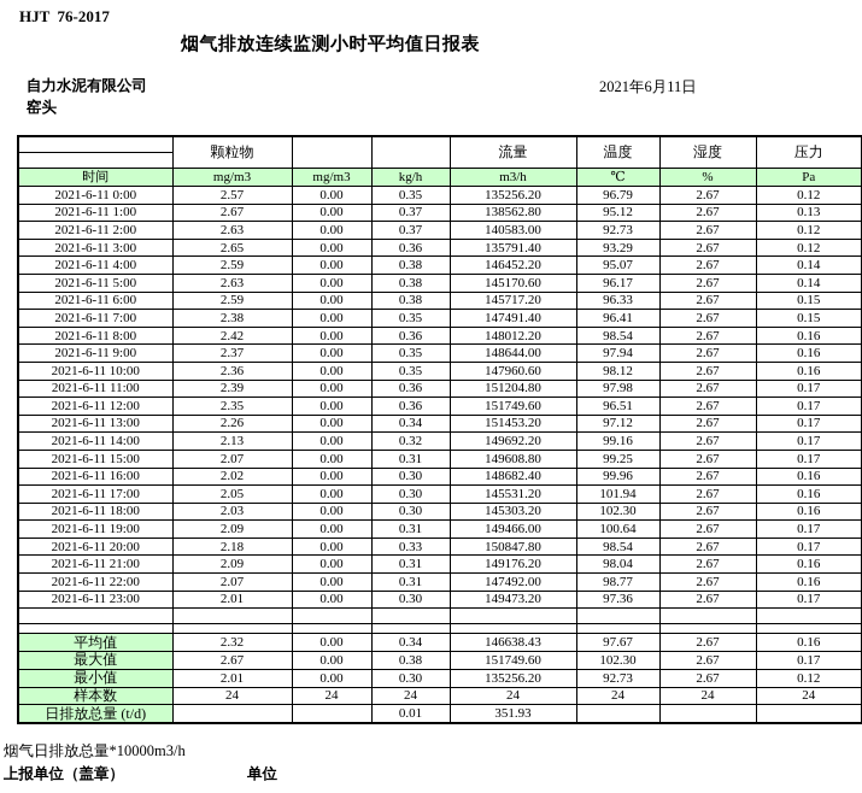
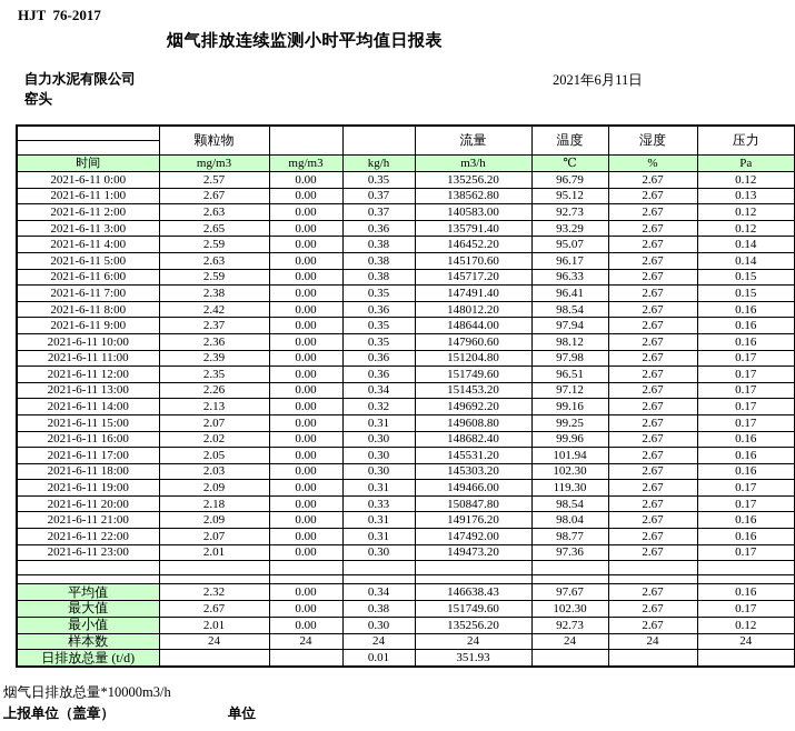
  HJT 76-2017
  烟气排放连续监测小时平均值日报表
  自力水泥有限公司
  窑头
  2021年6月11日
  	颗粒物			流量	温度	湿度	压力
  时间	mg/m3	mg/m3	kg/h	m3/h	℃	%	Pa
  2021-6-11 0:00	2.57	0.00	0.35	135256.20	96.79	2.67	0.12
  2021-6-11 1:00	2.67	0.00	0.37	138562.80	95.12	2.67	0.13
  2021-6-11 2:00	2.63	0.00	0.37	140583.00	92.73	2.67	0.12
  2021-6-11 3:00	2.65	0.00	0.36	135791.40	93.29	2.67	0.12
  2021-6-11 4:00	2.59	0.00	0.38	146452.20	95.07	2.67	0.14
  2021-6-11 5:00	2.63	0.00	0.38	145170.60	96.17	2.67	0.14
  2021-6-11 6:00	2.59	0.00	0.38	145717.20	96.33	2.67	0.15
  2021-6-11 7:00	2.38	0.00	0.35	147491.40	96.41	2.67	0.15
  2021-6-11 8:00	2.42	0.00	0.36	148012.20	98.54	2.67	0.16
  2021-6-11 9:00	2.37	0.00	0.35	148644.00	97.94	2.67	0.16
  2021-6-11 10:00	2.36	0.00	0.35	147960.60	98.12	2.67	0.16
  2021-6-11 11:00	2.39	0.00	0.36	151204.80	97.98	2.67	0.17
  2021-6-11 12:00	2.35	0.00	0.36	151749.60	96.51	2.67	0.17
  2021-6-11 13:00	2.26	0.00	0.34	151453.20	97.12	2.67	0.17
  2021-6-11 14:00	2.13	0.00	0.32	149692.20	99.16	2.67	0.17
  2021-6-11 15:00	2.07	0.00	0.31	149608.80	99.25	2.67	0.17
  2021-6-11 16:00	2.02	0.00	0.30	148682.40	99.96	2.67	0.16
  2021-6-11 17:00	2.05	0.00	0.30	145531.20	101.94	2.67	0.16
  2021-6-11 18:00	2.03	0.00	0.30	145303.20	102.30	2.67	0.16
- 2021-6-11 19:00	2.09	0.00	0.31	149466.00	100.64	2.67	0.17
+ 2021-6-11 19:00	2.09	0.00	0.31	149466.00	119.30	2.67	0.17
  2021-6-11 20:00	2.18	0.00	0.33	150847.80	98.54	2.67	0.17
  2021-6-11 21:00	2.09	0.00	0.31	149176.20	98.04	2.67	0.16
  2021-6-11 22:00	2.07	0.00	0.31	147492.00	98.77	2.67	0.16
  2021-6-11 23:00	2.01	0.00	0.30	149473.20	97.36	2.67	0.17
  平均值	2.32	0.00	0.34	146638.43	97.67	2.67	0.16
  最大值	2.67	0.00	0.38	151749.60	102.30	2.67	0.17
  最小值	2.01	0.00	0.30	135256.20	92.73	2.67	0.12
  样本数	24	24	24	24	24	24	24
  日排放总量 (t/d)			0.01	351.93
  烟气日排放总量*10000m3/h
  上报单位（盖章）
  单位
